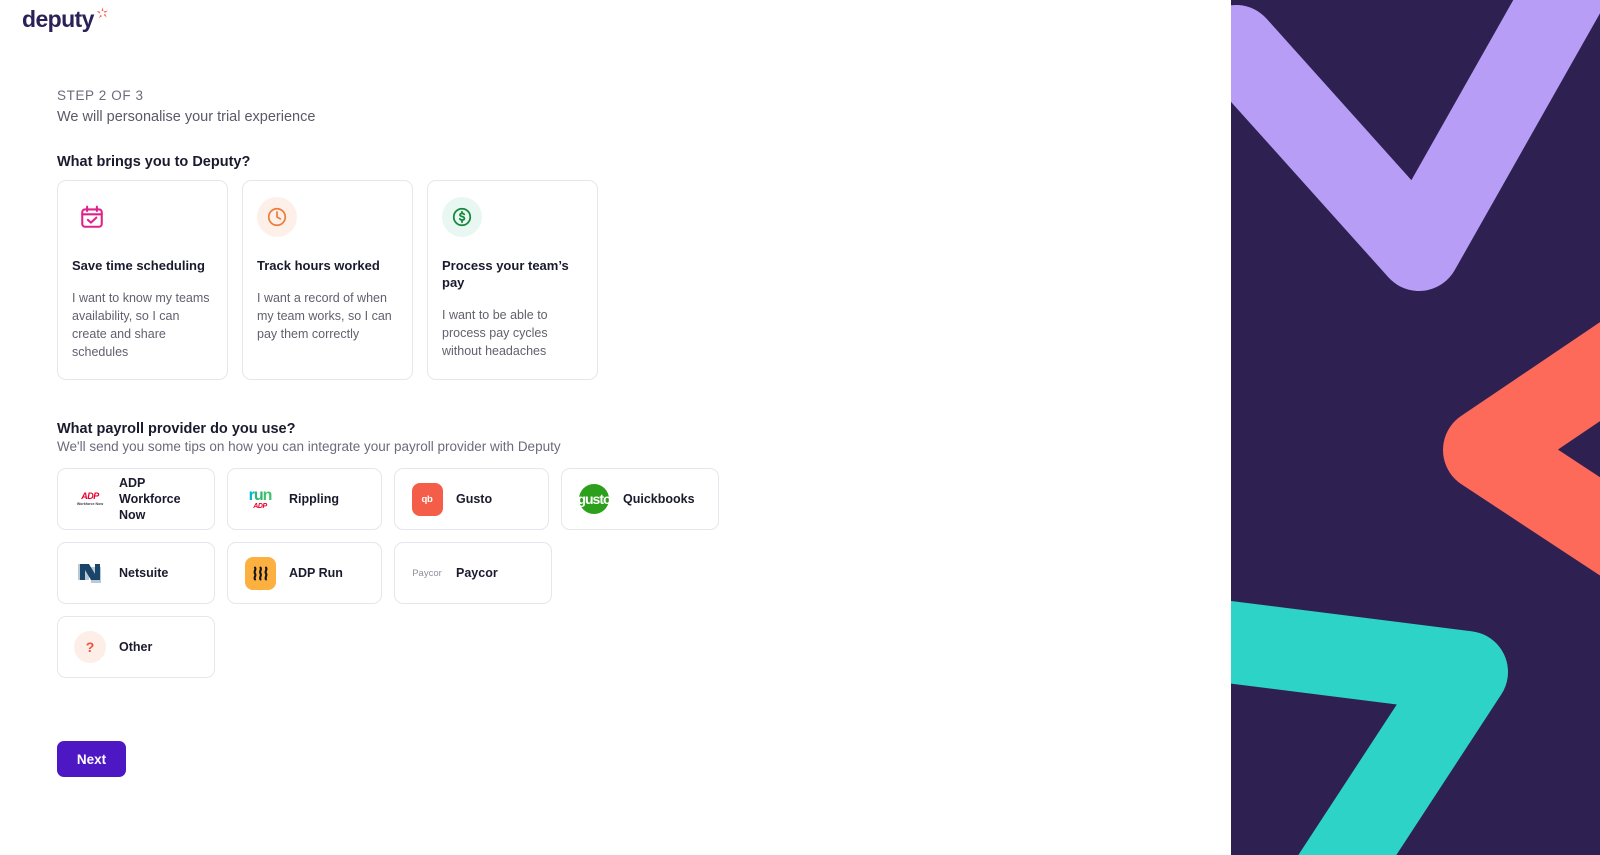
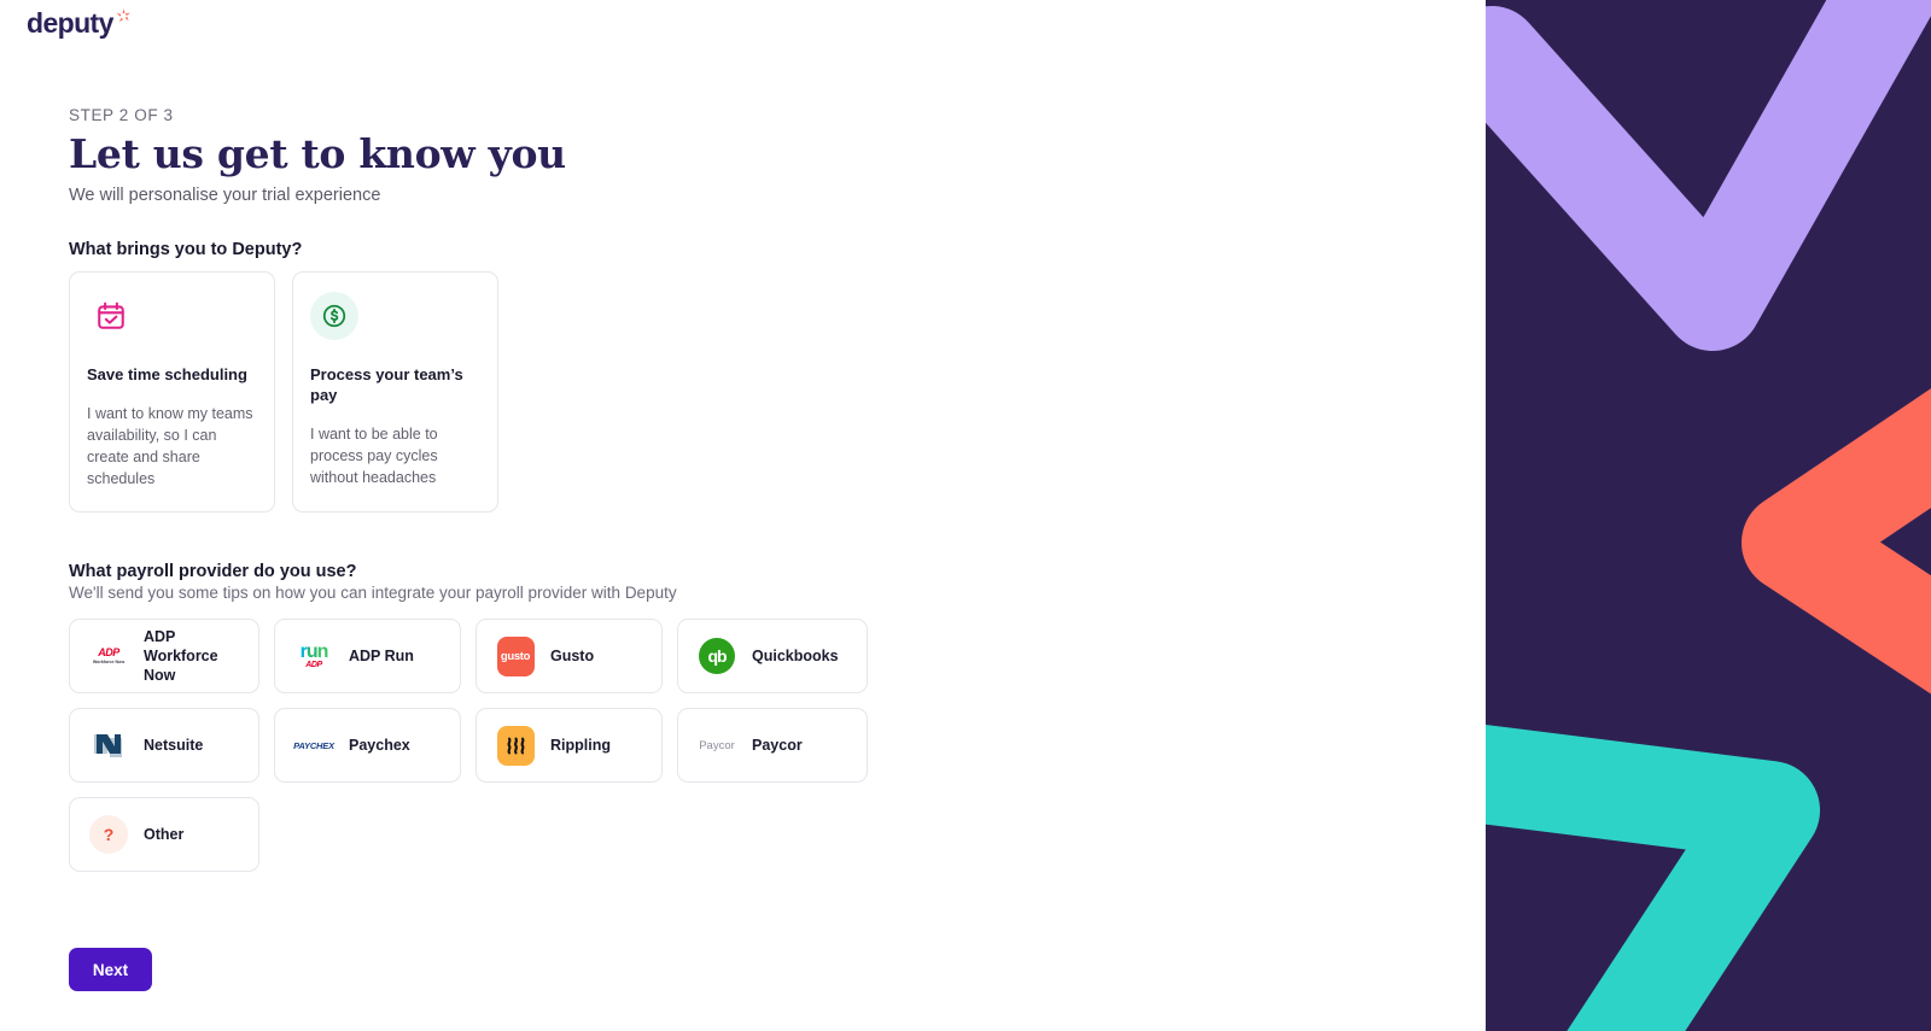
  deputy
  STEP 2 OF 3
+ Let us get to know you
  We will personalise your trial experience
  What brings you to Deputy?
  Save time scheduling
  I want to know my teams availability, so I can create and share schedules
- Track hours worked
- I want a record of when my team works, so I can pay them correctly
  Process your team’s pay
  I want to be able to process pay cycles without headaches
  What payroll provider do you use?
  We'll send you some tips on how you can integrate your payroll provider with Deputy
  ADP
  ADP Workforce Now
  run
- Rippling
+ ADP Run
- qb
+ gusto
  Gusto
- gusto
+ qb
  Quickbooks
  Netsuite
+ PAYCHEX
+ Paychex
- ADP Run
+ Rippling
  Paycor
  Paycor
  ?
  Other
  Next
